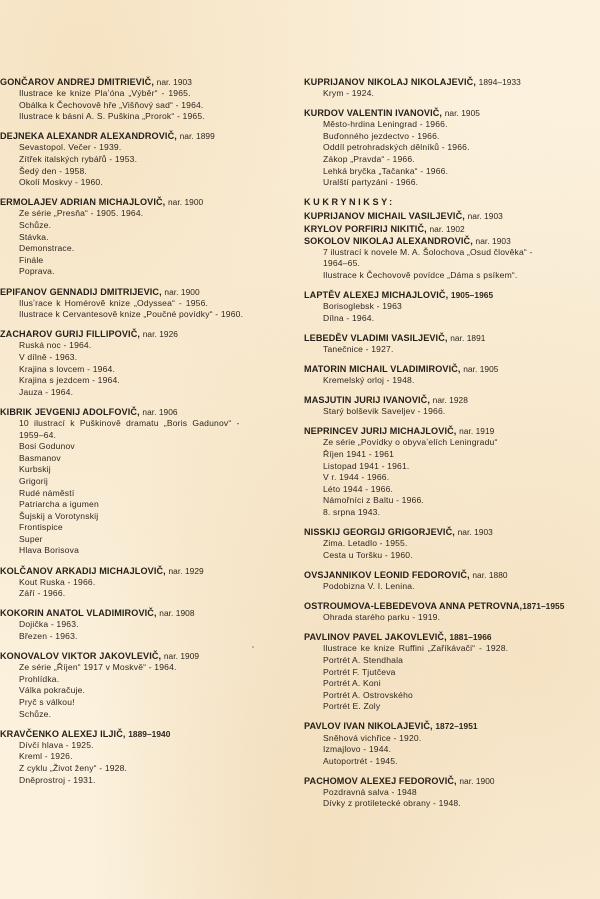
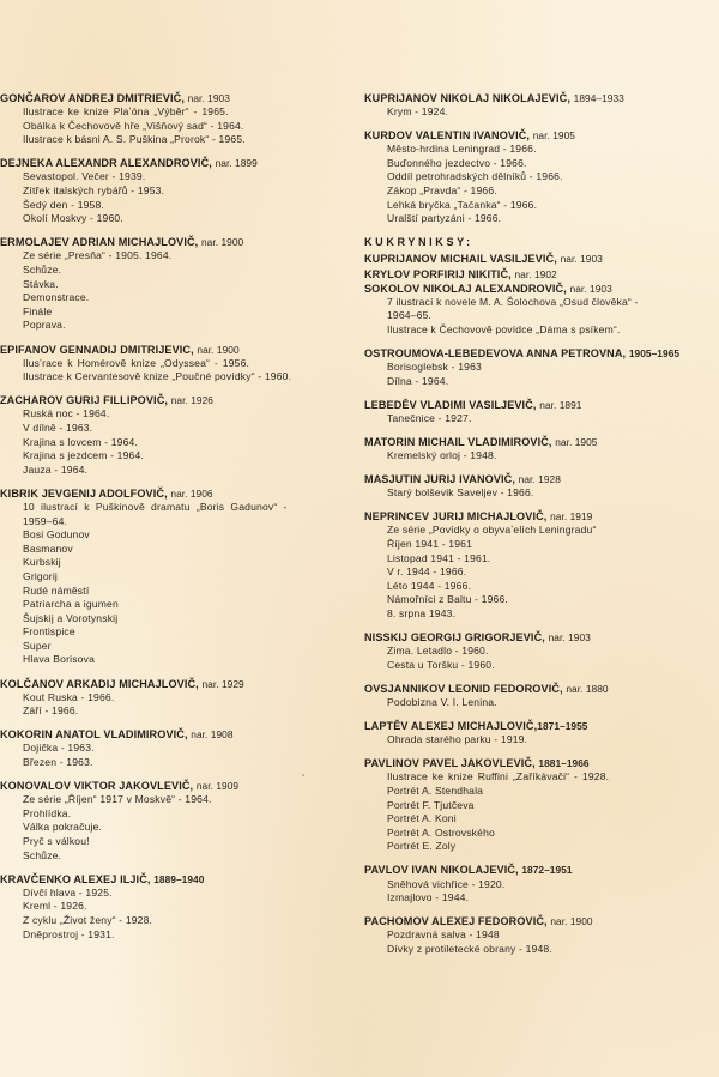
  GONČAROV ANDREJ DMITRIEVIČ, nar. 1903
  Ilustrace ke knize Plaʼóna „Výběr“ - 1965.
  Obálka k Čechovově hře „Višňový sad“ - 1964.
  Ilustrace k básni A. S. Puškina „Prorok“ - 1965.
  DEJNEKA ALEXANDR ALEXANDROVIČ, nar. 1899
  Sevastopol. Večer - 1939.
  Zítřek italských rybářů - 1953.
  Šedý den - 1958.
  Okolí Moskvy - 1960.
  ERMOLAJEV ADRIAN MICHAJLOVIČ, nar. 1900
  Ze série „Presňa“ - 1905. 1964.
  Schůze.
  Stávka.
  Demonstrace.
  Finále
  Poprava.
  EPIFANOV GENNADIJ DMITRIJEVIC, nar. 1900
  Ilusʼrace k Homérově knize „Odyssea“ - 1956.
  Ilustrace k Cervantesově knize „Poučné povídky“ - 1960.
  ZACHAROV GURIJ FILLIPOVIČ, nar. 1926
  Ruská noc - 1964.
  V dílně - 1963.
  Krajina s lovcem - 1964.
  Krajina s jezdcem - 1964.
  Jauza - 1964.
  KIBRIK JEVGENIJ ADOLFOVIČ, nar. 1906
  10 ilustrací k Puškinově dramatu „Boris Gadunov“ -
  1959–64.
  Bosi Godunov
  Basmanov
  Kurbskij
  Grigorij
  Rudé náměstí
  Patriarcha a igumen
  Šujskij a Vorotynskij
  Frontispice
  Super
  Hlava Borisova
  KOLČANOV ARKADIJ MICHAJLOVIČ, nar. 1929
  Kout Ruska - 1966.
  Září - 1966.
  KOKORIN ANATOL VLADIMIROVIČ, nar. 1908
  Dojička - 1963.
  Březen - 1963.
  KONOVALOV VIKTOR JAKOVLEVIČ, nar. 1909
  Ze série „Říjen“ 1917 v Moskvě“ - 1964.
  Prohlídka.
  Válka pokračuje.
  Pryč s válkou!
  Schůze.
  KRAVČENKO ALEXEJ ILJIČ, 1889–1940
  Dívčí hlava - 1925.
  Kreml - 1926.
  Z cyklu „Život ženy“ - 1928.
  Dněprostroj - 1931.
  KUPRIJANOV NIKOLAJ NIKOLAJEVIČ, 1894–1933
  Krym - 1924.
  KURDOV VALENTIN IVANOVIČ, nar. 1905
  Město-hrdina Leningrad - 1966.
  Buďonného jezdectvo - 1966.
  Oddíl petrohradských dělníků - 1966.
  Zákop „Pravda“ - 1966.
  Lehká bryčka „Tačanka“ - 1966.
  Uralští partyzáni - 1966.
  KUKRYNIKSY:
  KUPRIJANOV MICHAIL VASILJEVIČ, nar. 1903
  KRYLOV PORFIRIJ NIKITIČ, nar. 1902
  SOKOLOV NIKOLAJ ALEXANDROVIČ, nar. 1903
  7 ilustrací k novele M. A. Šolochova „Osud člověka“ -
  1964–65.
  Ilustrace k Čechovově povídce „Dáma s psíkem“.
- LAPTĚV ALEXEJ MICHAJLOVIČ, 1905–1965
+ OSTROUMOVA-LEBEDEVOVA ANNA PETROVNA, 1905–1965
  Borisoglebsk - 1963
  Dílna - 1964.
  LEBEDĚV VLADIMI VASILJEVIČ, nar. 1891
  Tanečnice - 1927.
  MATORIN MICHAIL VLADIMIROVIČ, nar. 1905
  Kremelský orloj - 1948.
  MASJUTIN JURIJ IVANOVIČ, nar. 1928
  Starý bolševik Saveljev - 1966.
  NEPRINCEV JURIJ MICHAJLOVIČ, nar. 1919
  Ze série „Povídky o obyvaʼelích Leningradu“
  Říjen 1941 - 1961
  Listopad 1941 - 1961.
  V r. 1944 - 1966.
  Léto 1944 - 1966.
  Námořníci z Baltu - 1966.
  8. srpna 1943.
  NISSKIJ GEORGIJ GRIGORJEVIČ, nar. 1903
- Zima. Letadlo - 1955.
+ Zima. Letadlo - 1960.
  Cesta u Toršku - 1960.
  OVSJANNIKOV LEONID FEDOROVIČ, nar. 1880
  Podobizna V. I. Lenina.
- OSTROUMOVA-LEBEDEVOVA ANNA PETROVNA,1871–1955
+ LAPTĚV ALEXEJ MICHAJLOVIČ,1871–1955
  Ohrada starého parku - 1919.
  PAVLINOV PAVEL JAKOVLEVIČ, 1881–1966
  Ilustrace ke knize Ruffini „Zaříkávači“ - 1928.
  Portrét A. Stendhala
  Portrét F. Tjutčeva
  Portrét A. Koni
  Portrét A. Ostrovského
  Portrét E. Zoly
  PAVLOV IVAN NIKOLAJEVIČ, 1872–1951
  Sněhová vichřice - 1920.
  Izmajlovo - 1944.
- Autoportrét - 1945.
  PACHOMOV ALEXEJ FEDOROVIČ, nar. 1900
  Pozdravná salva - 1948
  Dívky z protiletecké obrany - 1948.
